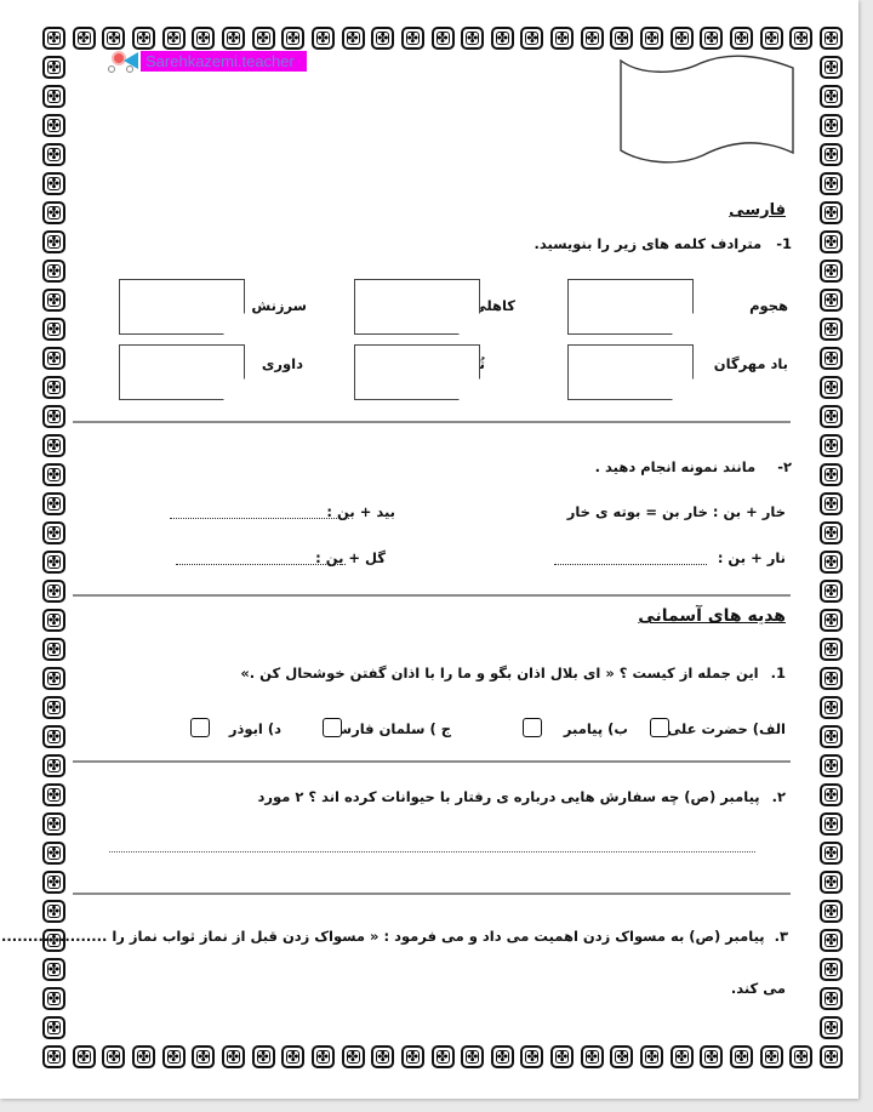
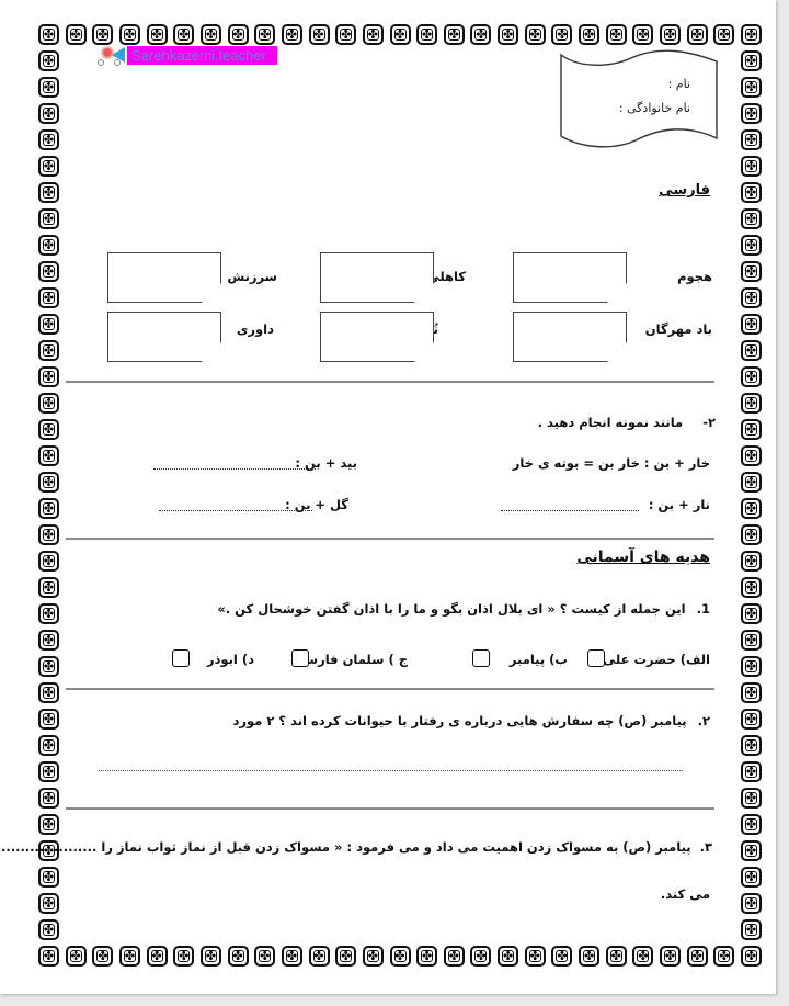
  Sarehkazemi.teacher
+ نام :
+ نام خانوادگی :
  فارسی
- 1- مترادف کلمه های زیر را بنویسید.
  هجوم
  کاهل
  سرزنش
  باد مهرگان
  داوری
  ۲- مانند نمونه انجام دهید .
  خار + بن : خار بن = بوته ی خار
  بید + بن :
  نار + بن :
  گل + بن :
  هدیه های آسمانی
  1. این جمله از کیست ؟ « ای بلال اذان بگو و ما را با اذان گفتن خوشحال کن .»
  الف) حضرت علی
  ب) پیامبر
  ج ) سلمان فارس
  د) ابوذر
  ۲. پیامبر (ص) چه سفارش هایی درباره ی رفتار با حیوانات کرده اند ؟ ۲ مورد
  ۳. پیامبر (ص) به مسواک زدن اهمیت می داد و می فرمود : « مسواک زدن قبل از نماز ثواب نماز را ....................
  می کند.
